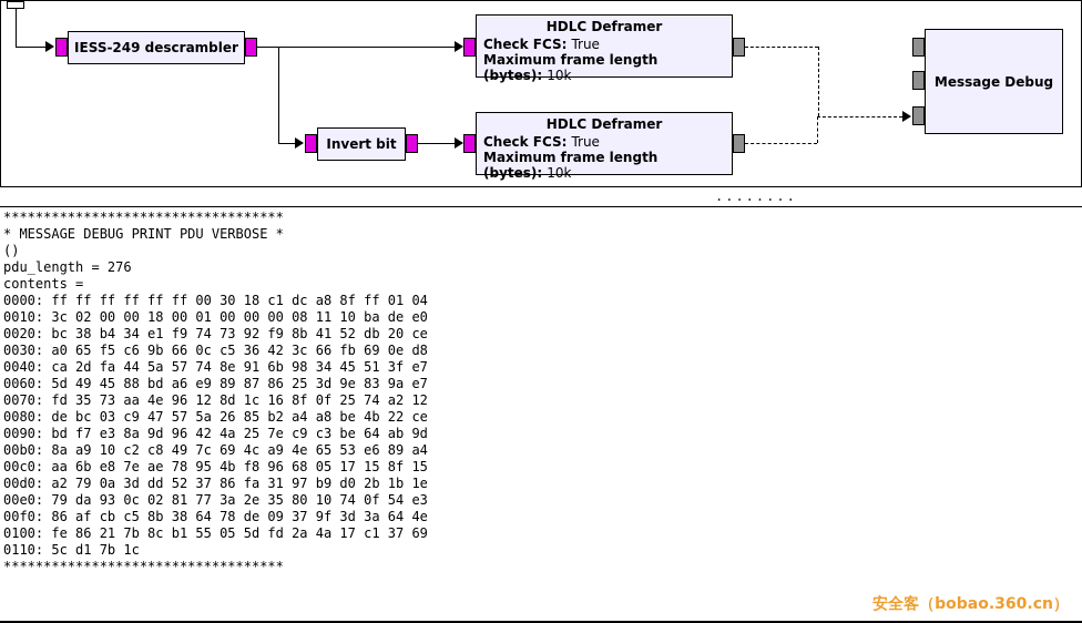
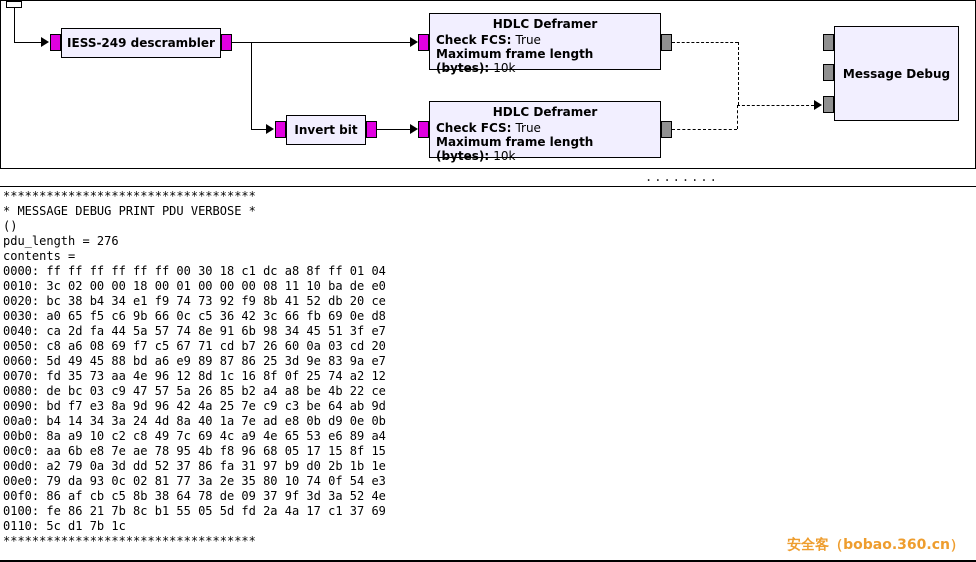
  IESS-249 descrambler
  Invert bit
  HDLC Deframer
  Check FCS: True
  Maximum frame length (bytes): 10k
  HDLC Deframer
  Check FCS: True
  Maximum frame length (bytes): 10k
  Message Debug
  ........
  ***********************************
  * MESSAGE DEBUG PRINT PDU VERBOSE *
  ()
  pdu_length = 276
  contents =
  0000: ff ff ff ff ff ff 00 30 18 c1 dc a8 8f ff 01 04
  0010: 3c 02 00 00 18 00 01 00 00 00 08 11 10 ba de e0
  0020: bc 38 b4 34 e1 f9 74 73 92 f9 8b 41 52 db 20 ce
  0030: a0 65 f5 c6 9b 66 0c c5 36 42 3c 66 fb 69 0e d8
  0040: ca 2d fa 44 5a 57 74 8e 91 6b 98 34 45 51 3f e7
+ 0050: c8 a6 08 69 f7 c5 67 71 cd b7 26 60 0a 03 cd 20
  0060: 5d 49 45 88 bd a6 e9 89 87 86 25 3d 9e 83 9a e7
  0070: fd 35 73 aa 4e 96 12 8d 1c 16 8f 0f 25 74 a2 12
  0080: de bc 03 c9 47 57 5a 26 85 b2 a4 a8 be 4b 22 ce
  0090: bd f7 e3 8a 9d 96 42 4a 25 7e c9 c3 be 64 ab 9d
+ 00a0: b4 14 34 3a 24 4d 8a 40 1a 7e ad e8 0b d9 0e 0b
  00b0: 8a a9 10 c2 c8 49 7c 69 4c a9 4e 65 53 e6 89 a4
  00c0: aa 6b e8 7e ae 78 95 4b f8 96 68 05 17 15 8f 15
  00d0: a2 79 0a 3d dd 52 37 86 fa 31 97 b9 d0 2b 1b 1e
  00e0: 79 da 93 0c 02 81 77 3a 2e 35 80 10 74 0f 54 e3
- 00f0: 86 af cb c5 8b 38 64 78 de 09 37 9f 3d 3a 64 4e
+ 00f0: 86 af cb c5 8b 38 64 78 de 09 37 9f 3d 3a 52 4e
  0100: fe 86 21 7b 8c b1 55 05 5d fd 2a 4a 17 c1 37 69
  0110: 5c d1 7b 1c
  ***********************************
  安全客（bobao.360.cn）
